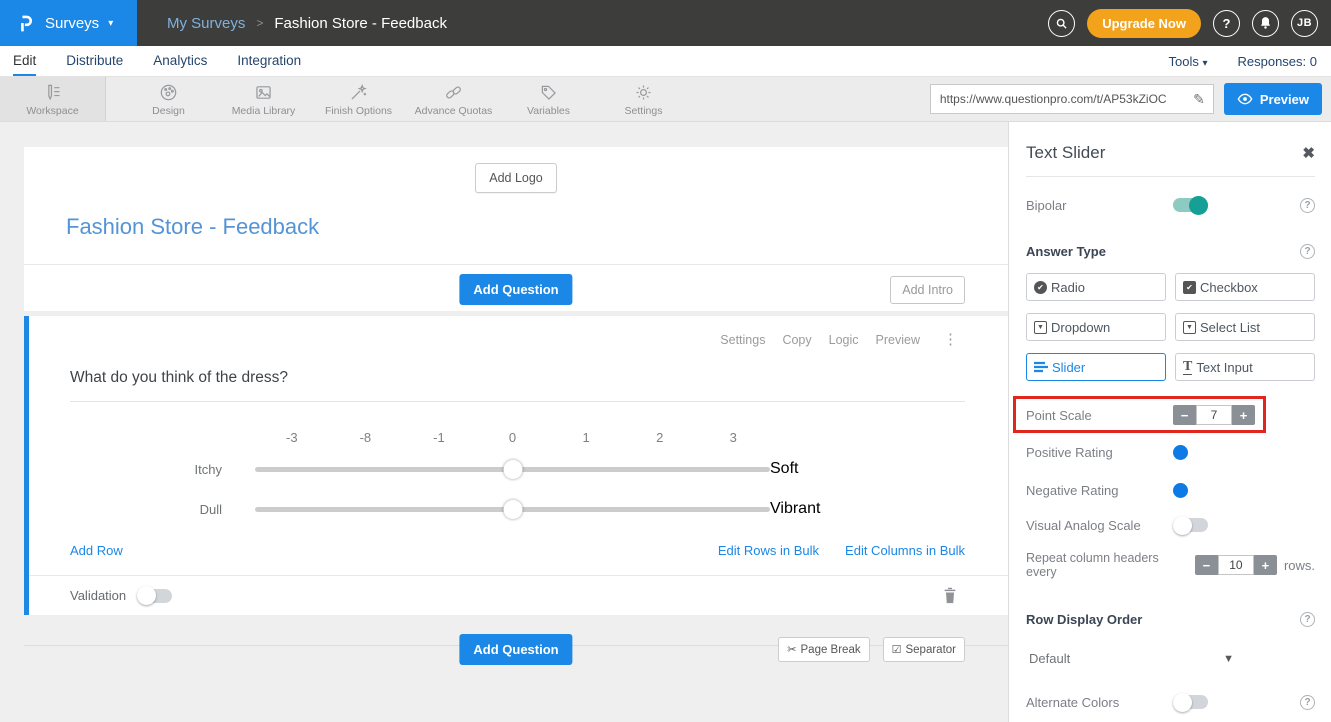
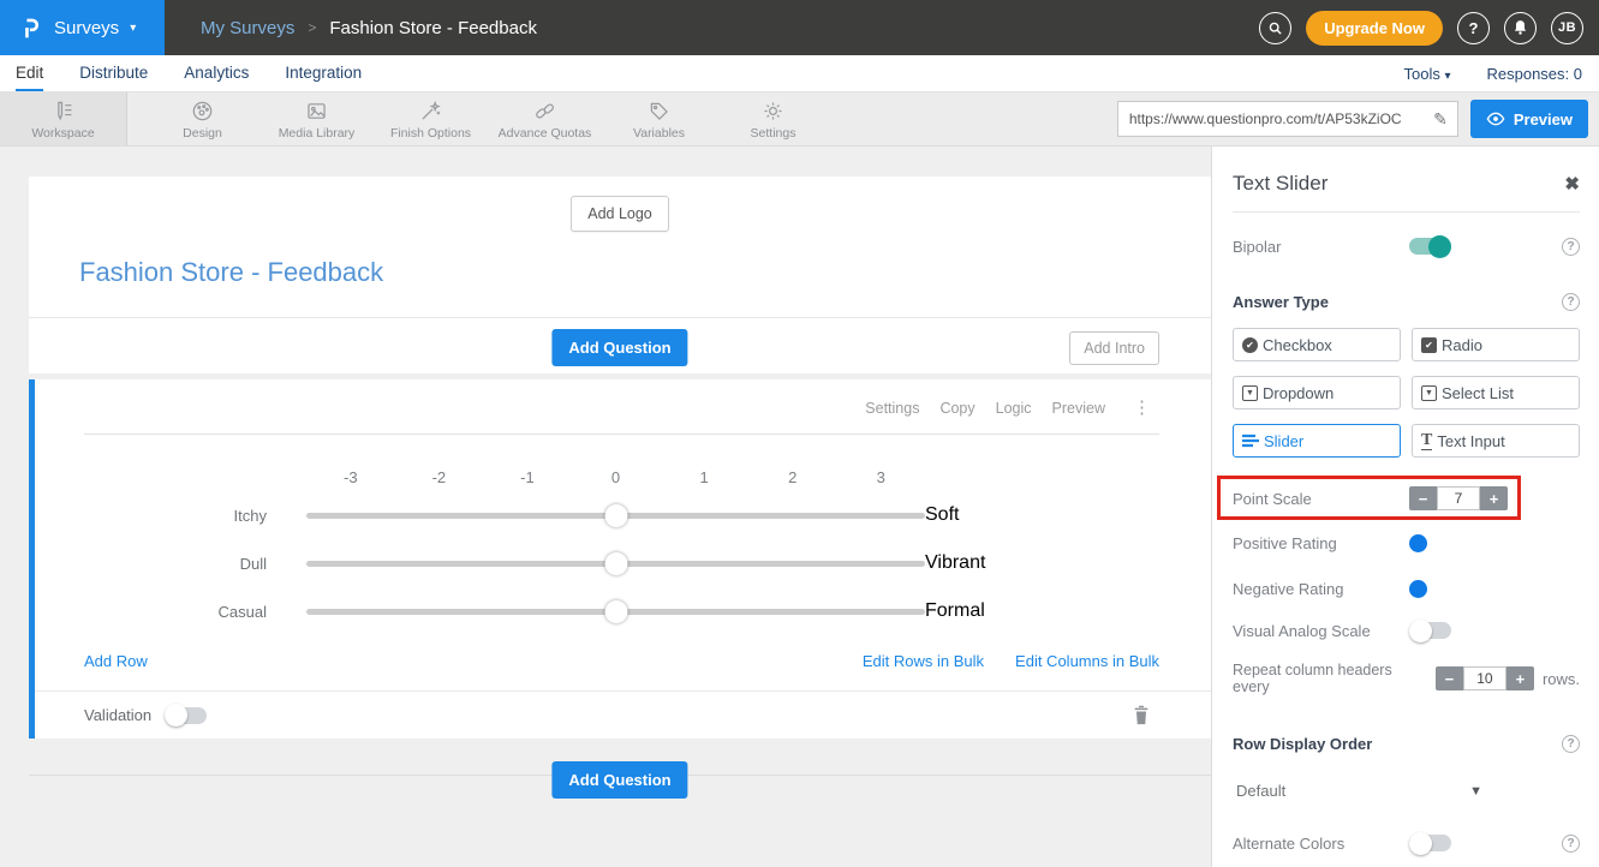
  Surveys
  ▾
  My Surveys
  >
  Fashion Store - Feedback
  Upgrade Now
  ?
  JB
  Edit
  Distribute
  Analytics
  Integration
  Tools ▾
  Responses: 0
  Workspace
  Design
  Media Library
  Finish Options
  Advance Quotas
  Variables
  Settings
  https://www.questionpro.com/t/AP53kZiOC
  ✎
  Preview
  Add Logo
  Fashion Store - Feedback
  Add Question
  Add Intro
  Settings
  Copy
  Logic
  Preview
  ⋮
- What do you think of the dress?
  -3
- -8
+ -2
  -1
  0
  1
  2
  3
  Itchy
  Soft
  Dull
  Vibrant
+ Casual
+ Formal
  Add Row
  Edit Rows in Bulk
  Edit Columns in Bulk
  Validation
  Add Question
- ✂
- Page Break
- ☑
- Separator
  Text Slider
  ✖
  Bipolar
  ?
  Answer Type
  ?
  ✔
- Radio
+ Checkbox
  ✔
- Checkbox
+ Radio
  Dropdown
  Select List
  Slider
  T
  Text Input
  Point Scale
  −
  7
  +
  Positive Rating
  Negative Rating
  Visual Analog Scale
  Repeat column headers every
  −
  10
  +
  rows.
  Row Display Order
  ?
  Default
  ▼
  Alternate Colors
  ?
